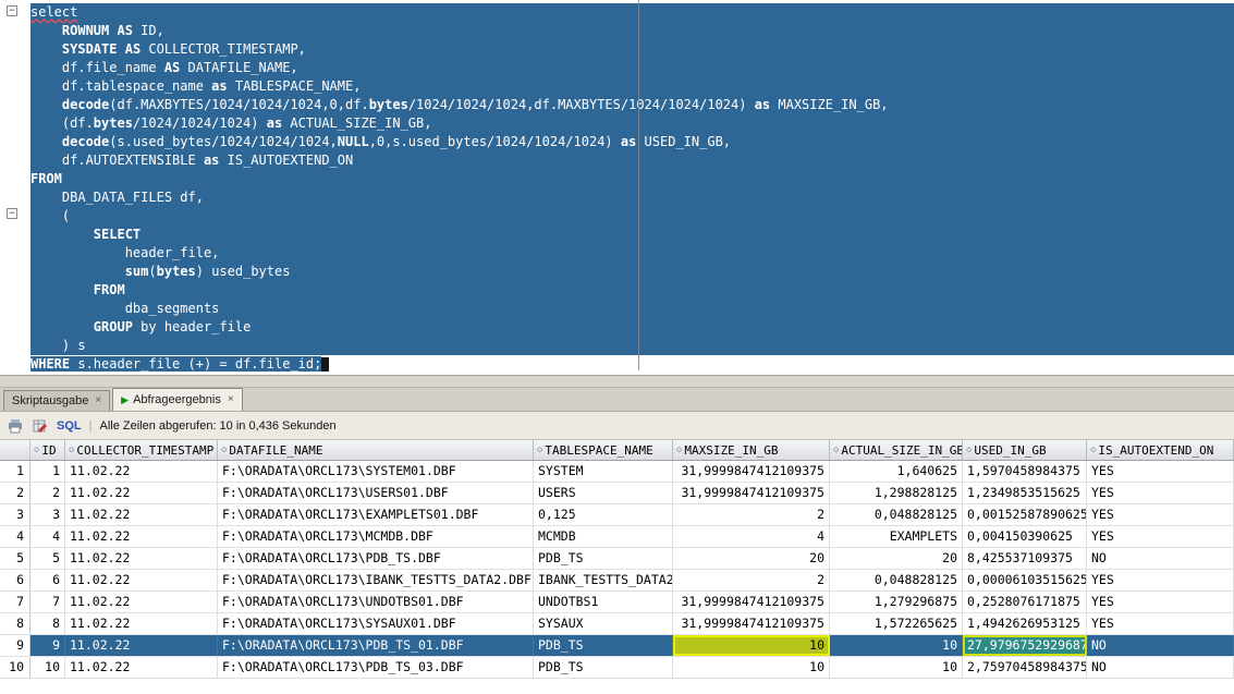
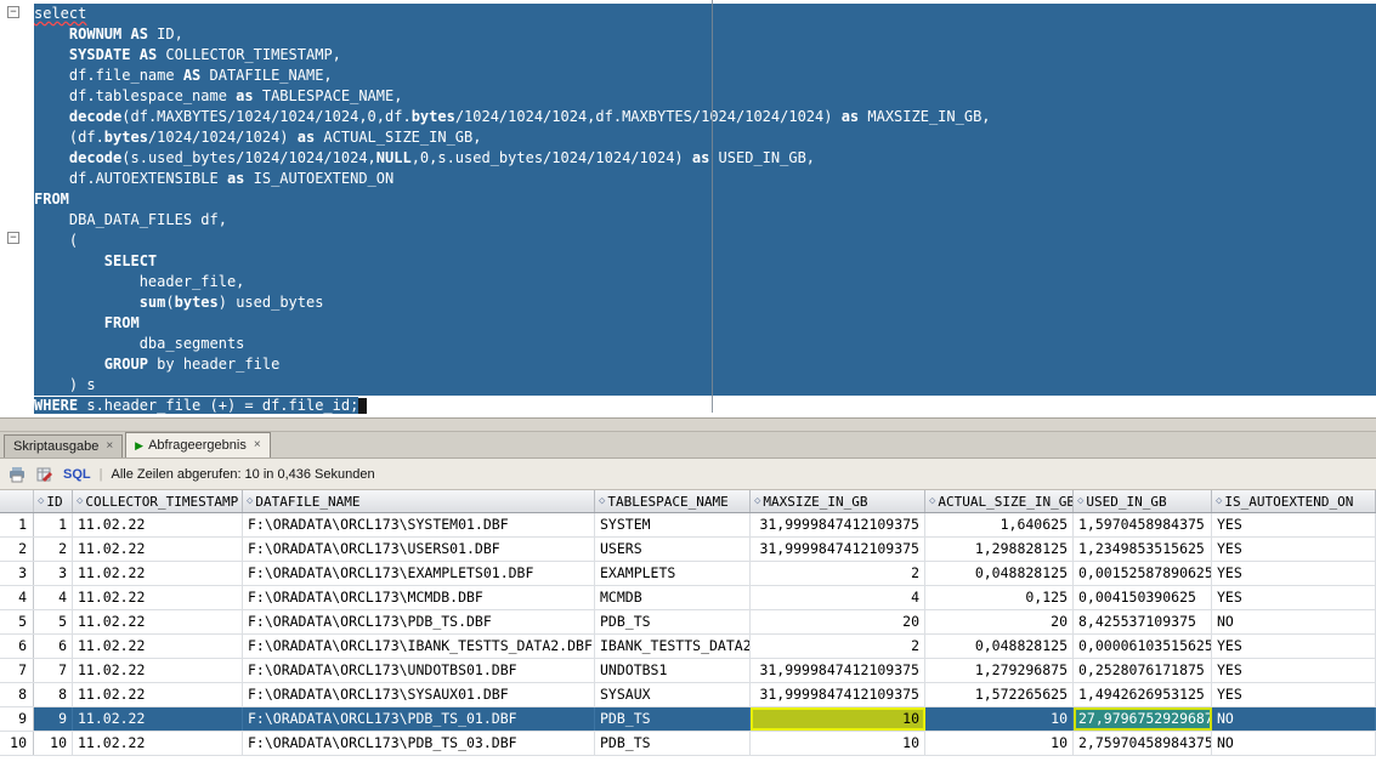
  −
  −
  select
  ROWNUM AS ID,
  SYSDATE AS COLLECTOR_TIMESTAMP,
  df.file_name AS DATAFILE_NAME,
  df.tablespace_name as TABLESPACE_NAME,
  decode(df.MAXBYTES/1024/1024/1024,0,df.bytes/1024/1024/1024,df.MAXBYTES/1024/1024/1024) as MAXSIZE_IN_GB,
  (df.bytes/1024/1024/1024) as ACTUAL_SIZE_IN_GB,
  decode(s.used_bytes/1024/1024/1024,NULL,0,s.used_bytes/1024/1024/1024) as USED_IN_GB,
  df.AUTOEXTENSIBLE as IS_AUTOEXTEND_ON
  FROM
  DBA_DATA_FILES df,
  (
  SELECT
  header_file,
  sum(bytes) used_bytes
  FROM
  dba_segments
  GROUP by header_file
  ) s
  WHERE s.header_file (+) = df.file_id;
  Skriptausgabe
  ×
  ▶
  Abfrageergebnis
  ×
  SQL
  |
  Alle Zeilen abgerufen: 10 in 0,436 Sekunden
  ◇
  ID
  ◇
  COLLECTOR_TIMESTAMP
  ◇
  DATAFILE_NAME
  ◇
  TABLESPACE_NAME
  ◇
  MAXSIZE_IN_GB
  ◇
  ACTUAL_SIZE_IN_GB
  ◇
  USED_IN_GB
  ◇
  IS_AUTOEXTEND_ON
  1
  1
  11.02.22
  F:\ORADATA\ORCL173\SYSTEM01.DBF
  SYSTEM
  31,9999847412109375
  1,640625
  1,5970458984375
  YES
  2
  2
  11.02.22
  F:\ORADATA\ORCL173\USERS01.DBF
  USERS
  31,9999847412109375
  1,298828125
  1,2349853515625
  YES
  3
  3
  11.02.22
  F:\ORADATA\ORCL173\EXAMPLETS01.DBF
- 0,125
+ EXAMPLETS
  2
  0,048828125
  0,00152587890625
  YES
  4
  4
  11.02.22
  F:\ORADATA\ORCL173\MCMDB.DBF
  MCMDB
  4
- EXAMPLETS
+ 0,125
  0,004150390625
  YES
  5
  5
  11.02.22
  F:\ORADATA\ORCL173\PDB_TS.DBF
  PDB_TS
  20
  20
  8,425537109375
  NO
  6
  6
  11.02.22
  F:\ORADATA\ORCL173\IBANK_TESTTS_DATA2.DBF
  IBANK_TESTTS_DATA2
  2
  0,048828125
  0,00006103515625
  YES
  7
  7
  11.02.22
  F:\ORADATA\ORCL173\UNDOTBS01.DBF
  UNDOTBS1
  31,9999847412109375
  1,279296875
  0,2528076171875
  YES
  8
  8
  11.02.22
  F:\ORADATA\ORCL173\SYSAUX01.DBF
  SYSAUX
  31,9999847412109375
  1,572265625
  1,4942626953125
  YES
  9
  9
  11.02.22
  F:\ORADATA\ORCL173\PDB_TS_01.DBF
  PDB_TS
  10
  10
  27,9796752929687
  NO
  10
  10
  11.02.22
  F:\ORADATA\ORCL173\PDB_TS_03.DBF
  PDB_TS
  10
  10
  2,75970458984375
  NO
